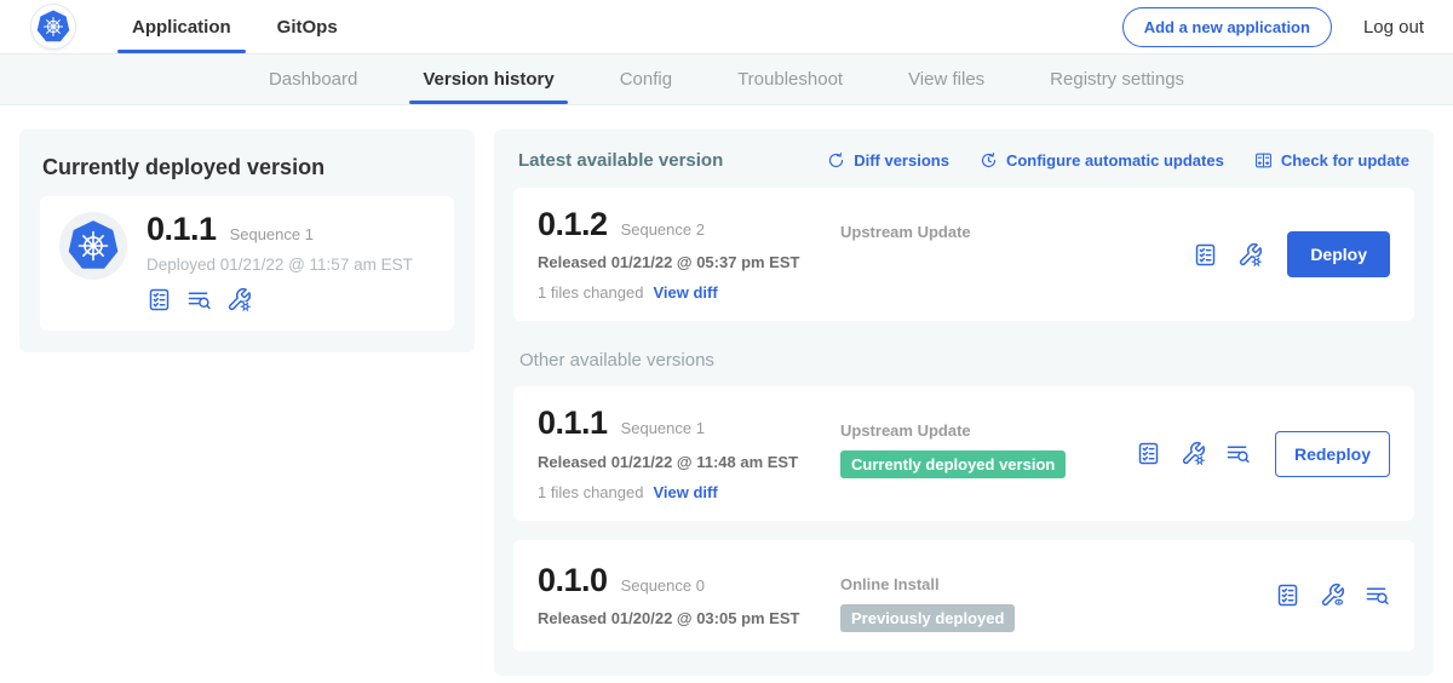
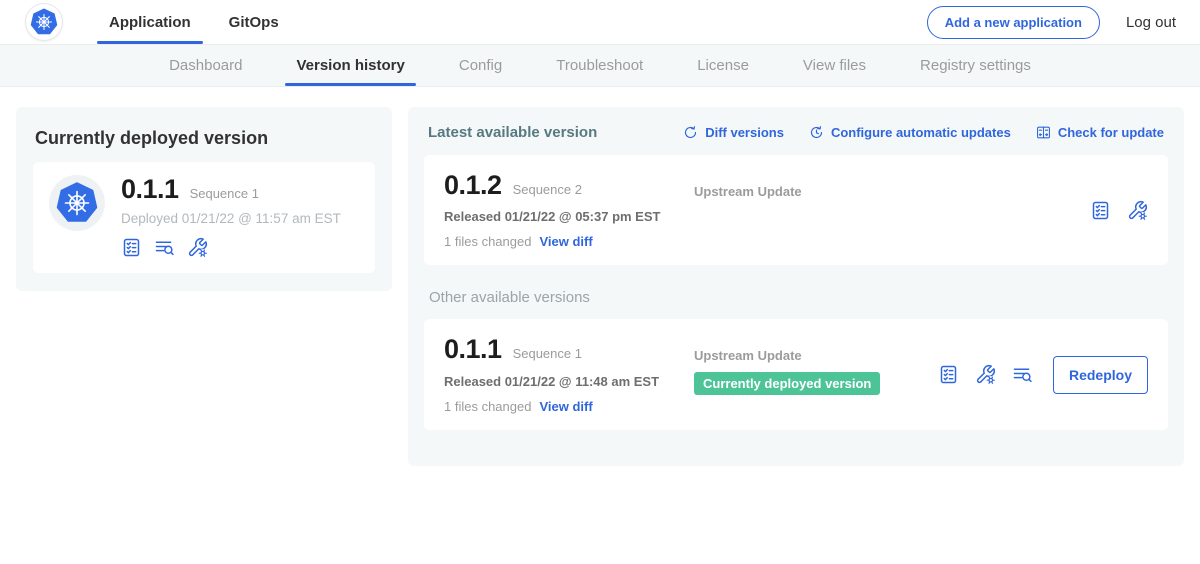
  Application
  GitOps
  Add a new application
  Log out
  Dashboard
  Version history
  Config
  Troubleshoot
+ License
  View files
  Registry settings
  Currently deployed version
  0.1.1
  Sequence 1
  Deployed 01/21/22 @ 11:57 am EST
  Latest available version
  Diff versions
  Configure automatic updates
  Check for update
  0.1.2
  Sequence 2
  Released 01/21/22 @ 05:37 pm EST
  1 files changed
  View diff
  Upstream Update
- Deploy
  Other available versions
  0.1.1
  Sequence 1
  Released 01/21/22 @ 11:48 am EST
  1 files changed
  View diff
  Upstream Update
  Currently deployed version
  Redeploy
- 0.1.0
- Sequence 0
- Released 01/20/22 @ 03:05 pm EST
- Online Install
- Previously deployed
